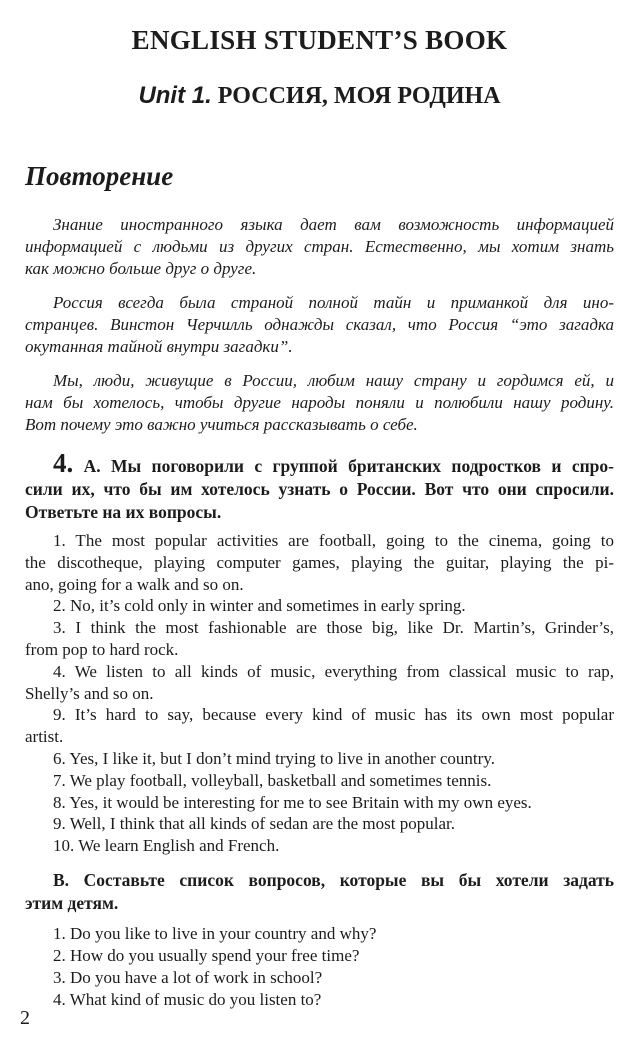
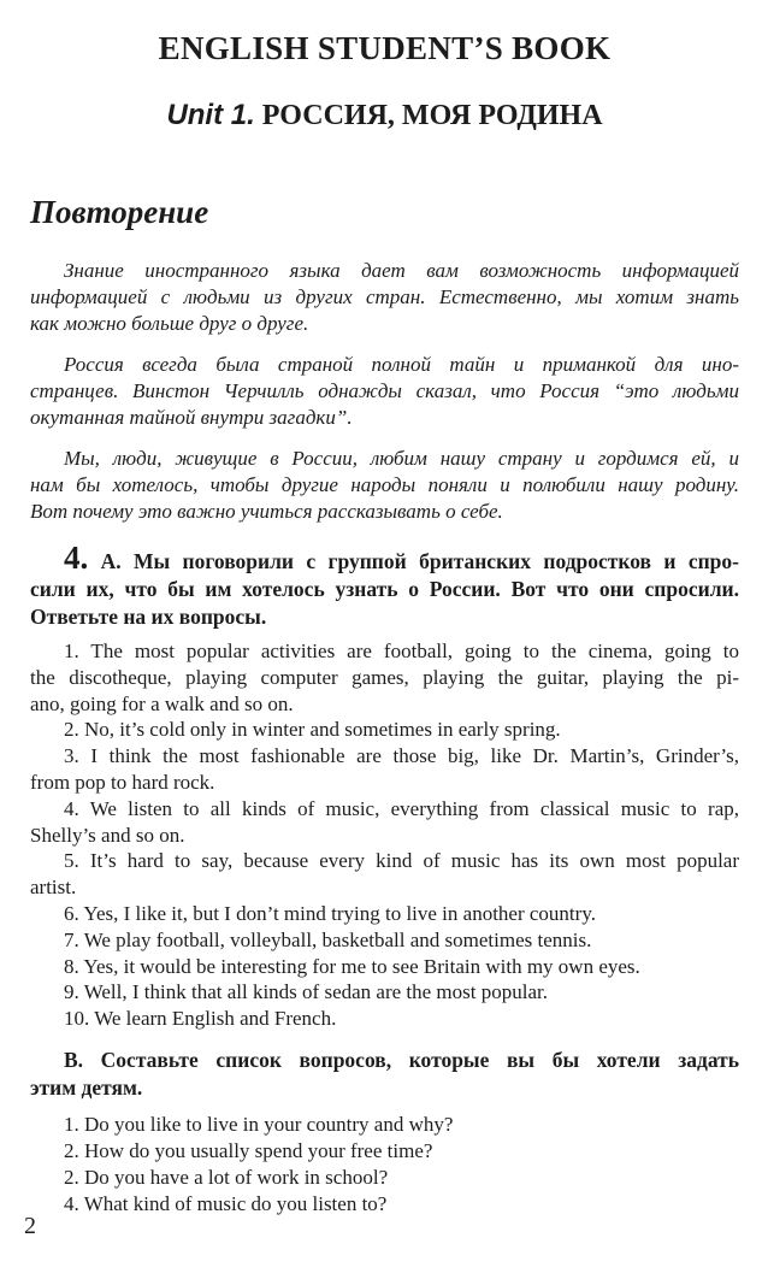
  ENGLISH STUDENT’S BOOK
  Unit 1. РОССИЯ, МОЯ РОДИНА
  Повторение
  Знание иностранного языка дает вам возможность информацией
  информацией с людьми из других стран. Естественно, мы хотим знать
  как можно больше друг о друге.
  Россия всегда была страной полной тайн и приманкой для ино-
- странцев. Винстон Черчилль однажды сказал, что Россия “это загадка
+ странцев. Винстон Черчилль однажды сказал, что Россия “это людьми
  окутанная тайной внутри загадки”.
  Мы, люди, живущие в России, любим нашу страну и гордимся ей, и
  нам бы хотелось, чтобы другие народы поняли и полюбили нашу родину.
  Вот почему это важно учиться рассказывать о себе.
  4. А. Мы поговорили с группой британских подростков и спро-
  сили их, что бы им хотелось узнать о России. Вот что они спросили.
  Ответьте на их вопросы.
  1. The most popular activities are football, going to the cinema, going to
  the discotheque, playing computer games, playing the guitar, playing the pi-
  ano, going for a walk and so on.
  2. No, it’s cold only in winter and sometimes in early spring.
  3. I think the most fashionable are those big, like Dr. Martin’s, Grinder’s,
  from pop to hard rock.
  4. We listen to all kinds of music, everything from classical music to rap,
  Shelly’s and so on.
- 9. It’s hard to say, because every kind of music has its own most popular
+ 5. It’s hard to say, because every kind of music has its own most popular
  artist.
  6. Yes, I like it, but I don’t mind trying to live in another country.
  7. We play football, volleyball, basketball and sometimes tennis.
  8. Yes, it would be interesting for me to see Britain with my own eyes.
  9. Well, I think that all kinds of sedan are the most popular.
  10. We learn English and French.
  В. Составьте список вопросов, которые вы бы хотели задать
  этим детям.
  1. Do you like to live in your country and why?
  2. How do you usually spend your free time?
- 3. Do you have a lot of work in school?
+ 2. Do you have a lot of work in school?
  4. What kind of music do you listen to?
  2
